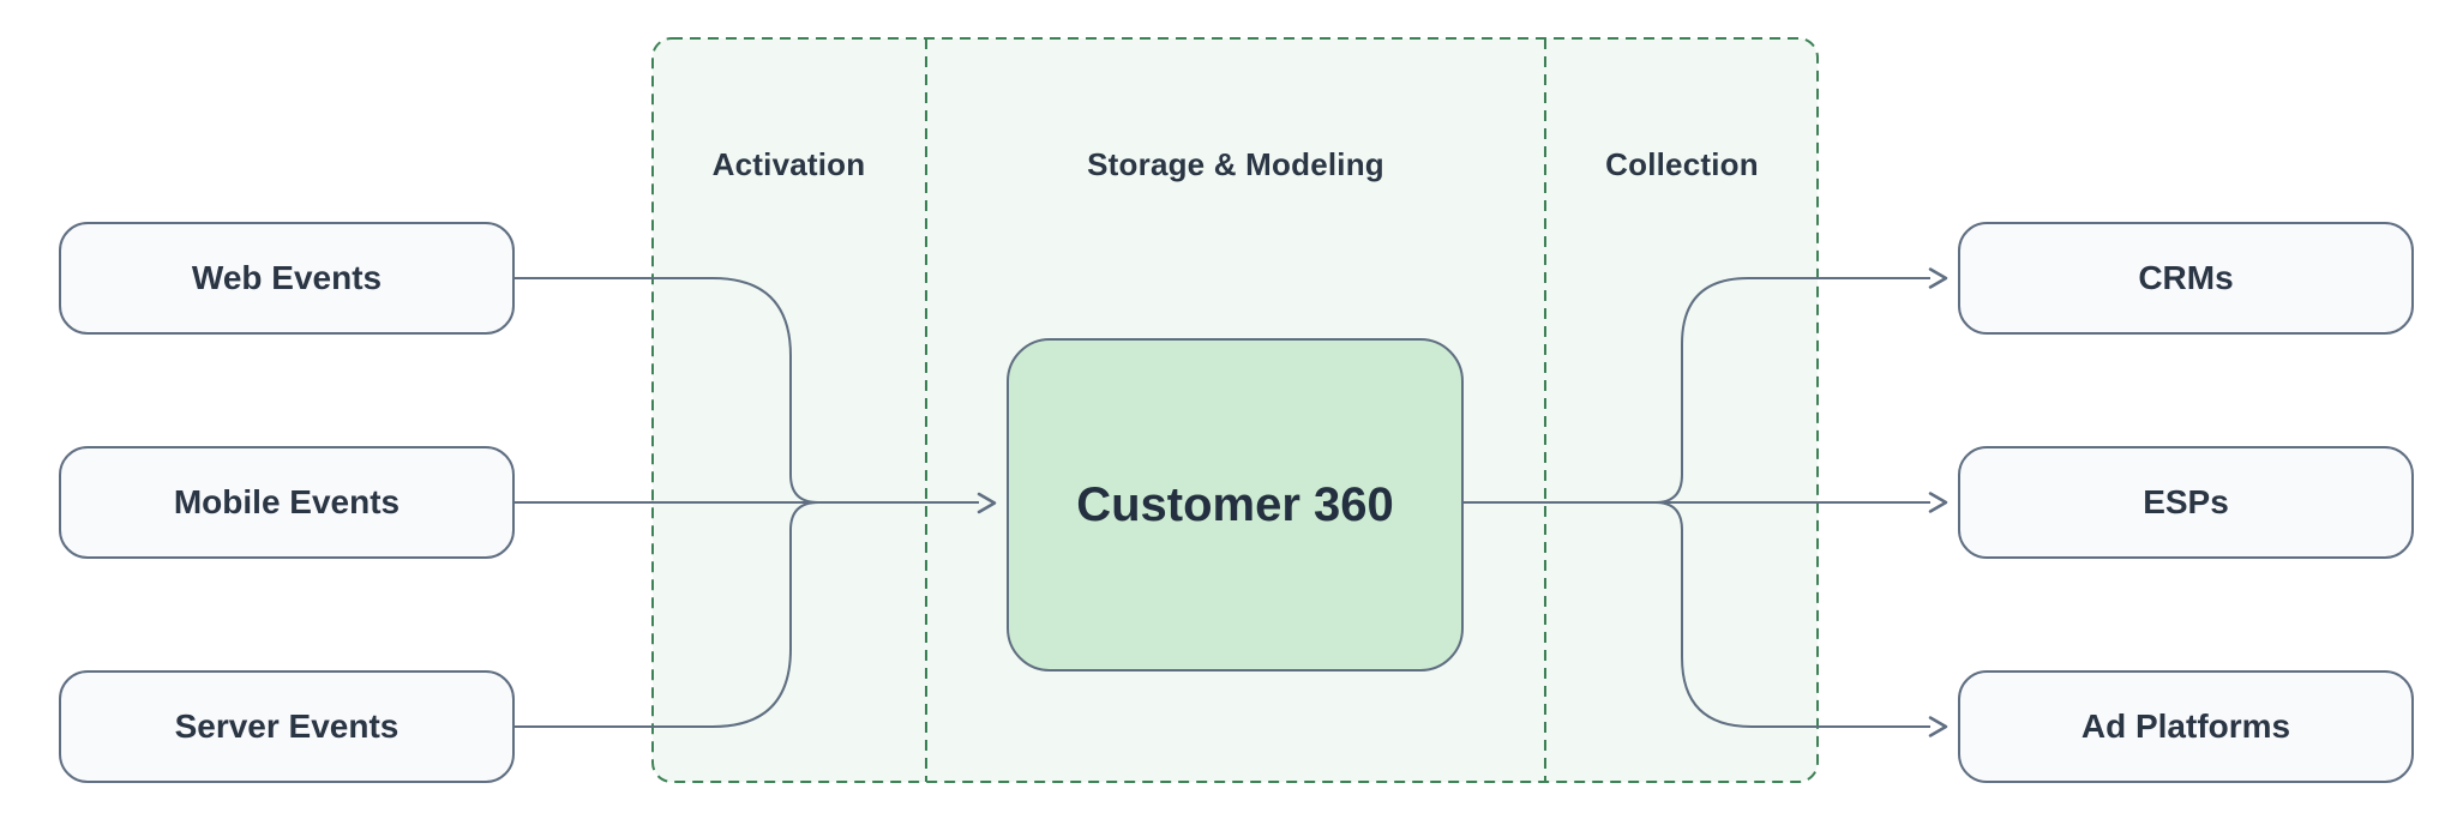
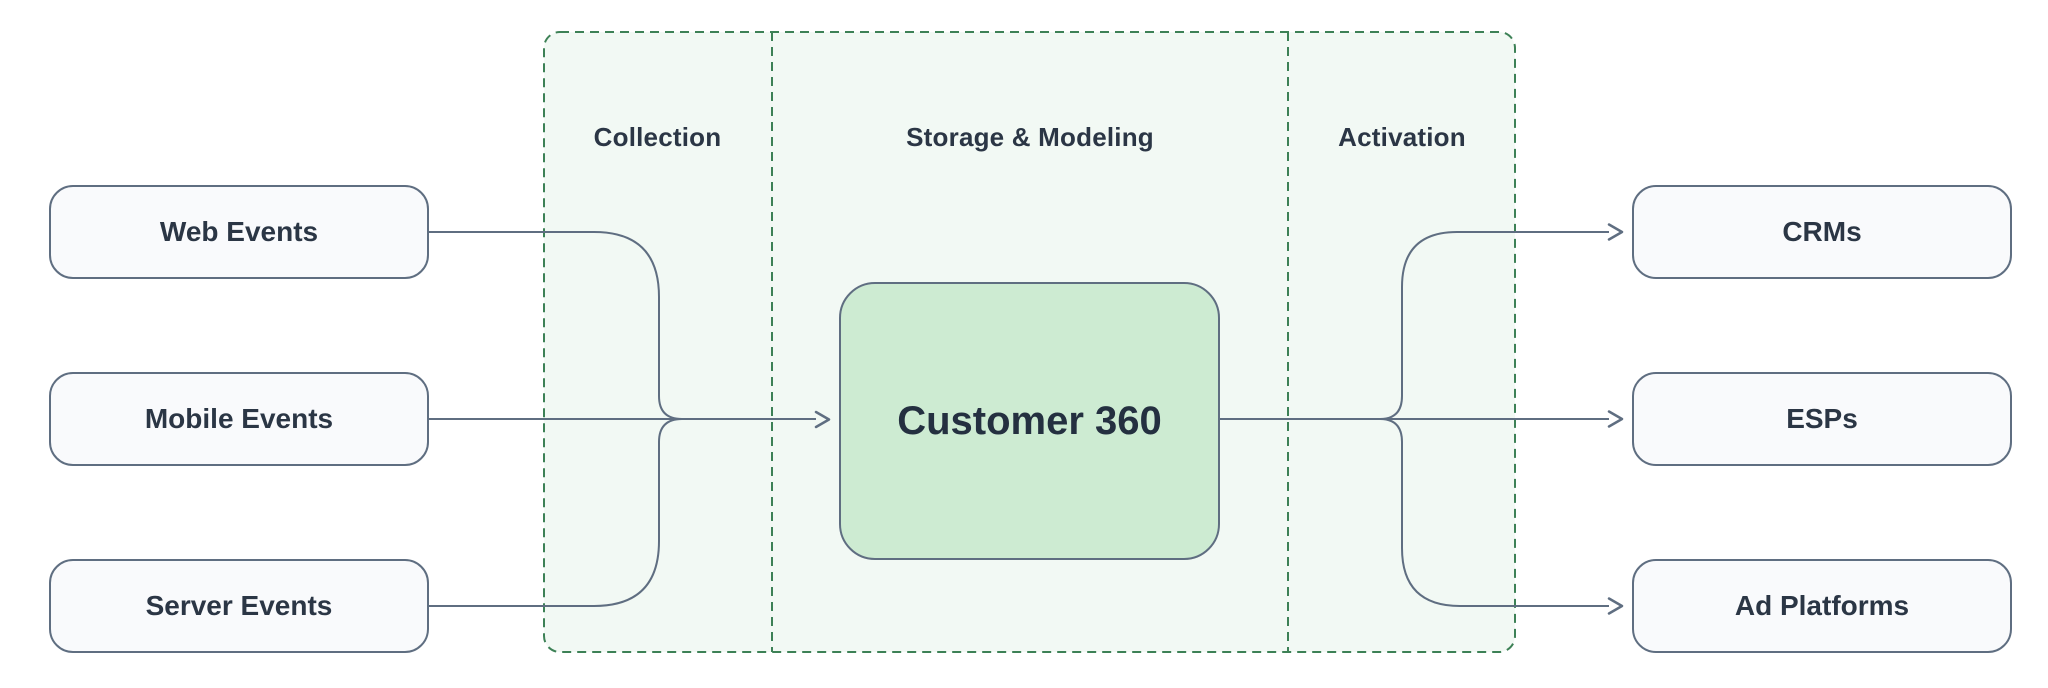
- Activation
+ Collection
  Storage & Modeling
- Collection
+ Activation
  Web Events
  Mobile Events
  Server Events
  Customer 360
  CRMs
  ESPs
  Ad Platforms
